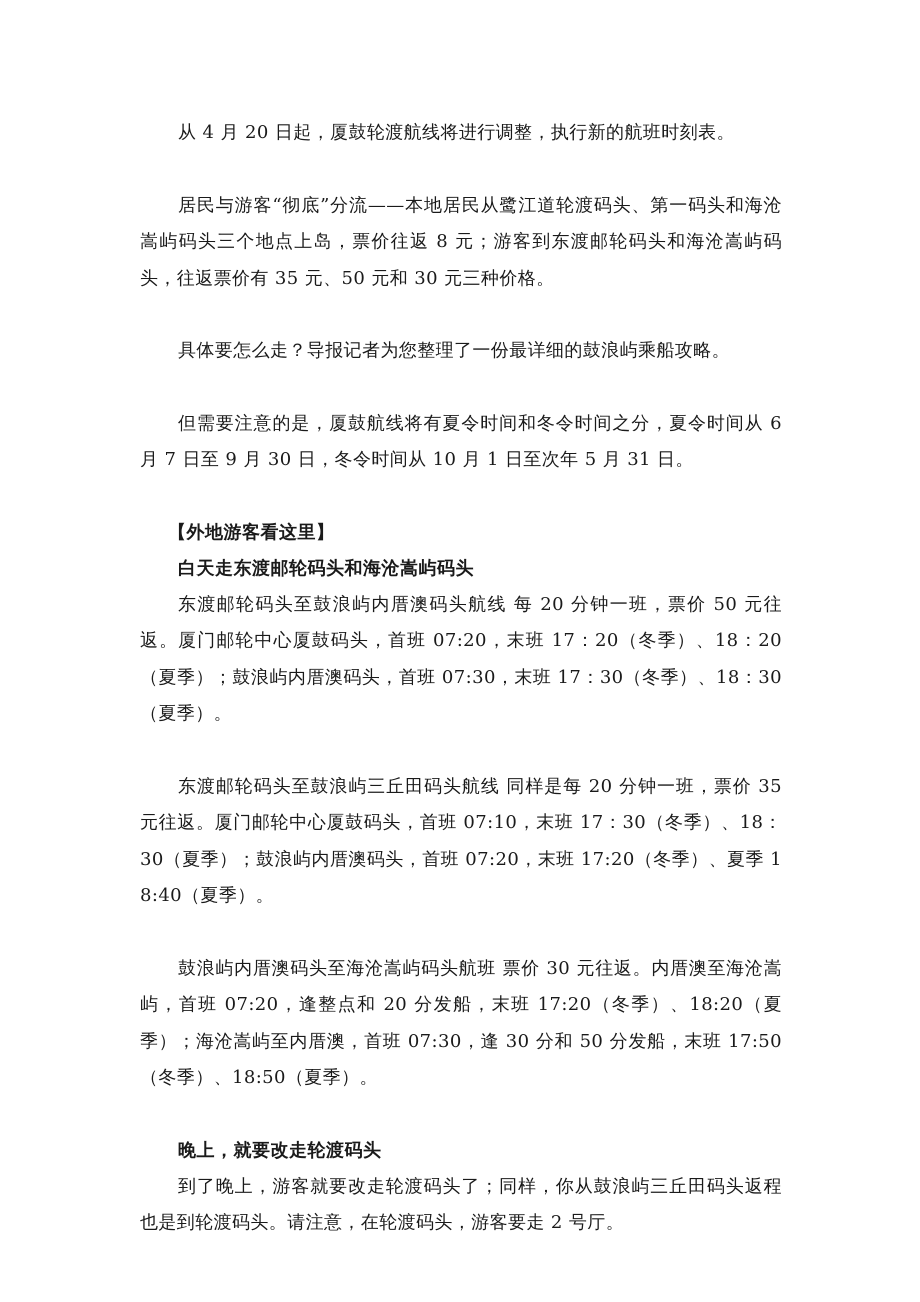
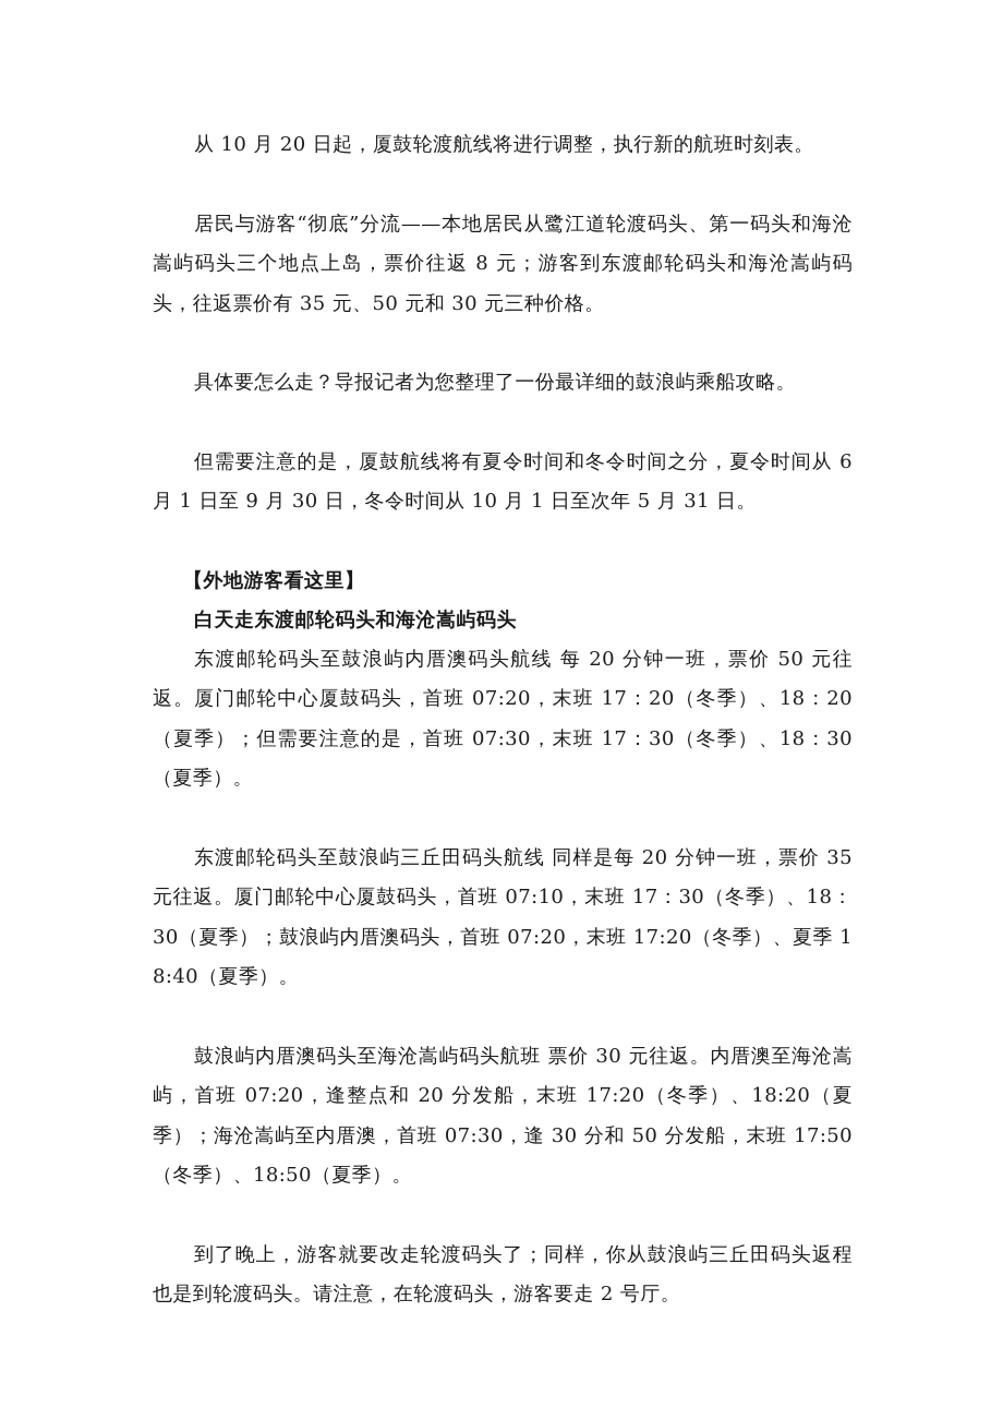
- 从 4 月 20 日起，厦鼓轮渡航线将进行调整，执行新的航班时刻表。
+ 从 10 月 20 日起，厦鼓轮渡航线将进行调整，执行新的航班时刻表。
  居民与游客“彻底”分流——本地居民从鹭江道轮渡码头、第一码头和海沧嵩屿码头三个地点上岛，票价往返 8 元；游客到东渡邮轮码头和海沧嵩屿码头，往返票价有 35 元、50 元和 30 元三种价格。
  具体要怎么走？导报记者为您整理了一份最详细的鼓浪屿乘船攻略。
- 但需要注意的是，厦鼓航线将有夏令时间和冬令时间之分，夏令时间从 6 月 7 日至 9 月 30 日，冬令时间从 10 月 1 日至次年 5 月 31 日。
+ 但需要注意的是，厦鼓航线将有夏令时间和冬令时间之分，夏令时间从 6 月 1 日至 9 月 30 日，冬令时间从 10 月 1 日至次年 5 月 31 日。
  【外地游客看这里】
  白天走东渡邮轮码头和海沧嵩屿码头
- 东渡邮轮码头至鼓浪屿内厝澳码头航线 每 20 分钟一班，票价 50 元往返。厦门邮轮中心厦鼓码头，首班 07:20，末班 17：20（冬季）、18：20（夏季）；鼓浪屿内厝澳码头，首班 07:30，末班 17：30（冬季）、18：30（夏季）。
+ 东渡邮轮码头至鼓浪屿内厝澳码头航线 每 20 分钟一班，票价 50 元往返。厦门邮轮中心厦鼓码头，首班 07:20，末班 17：20（冬季）、18：20（夏季）；但需要注意的是，首班 07:30，末班 17：30（冬季）、18：30（夏季）。
  东渡邮轮码头至鼓浪屿三丘田码头航线 同样是每 20 分钟一班，票价 35 元往返。厦门邮轮中心厦鼓码头，首班 07:10，末班 17：30（冬季）、18：30（夏季）；鼓浪屿内厝澳码头，首班 07:20，末班 17:20（冬季）、夏季 18:40（夏季）。
  鼓浪屿内厝澳码头至海沧嵩屿码头航班 票价 30 元往返。内厝澳至海沧嵩屿，首班 07:20，逢整点和 20 分发船，末班 17:20（冬季）、18:20（夏季）；海沧嵩屿至内厝澳，首班 07:30，逢 30 分和 50 分发船，末班 17:50（冬季）、18:50（夏季）。
- 晚上，就要改走轮渡码头
  到了晚上，游客就要改走轮渡码头了；同样，你从鼓浪屿三丘田码头返程也是到轮渡码头。请注意，在轮渡码头，游客要走 2 号厅。
